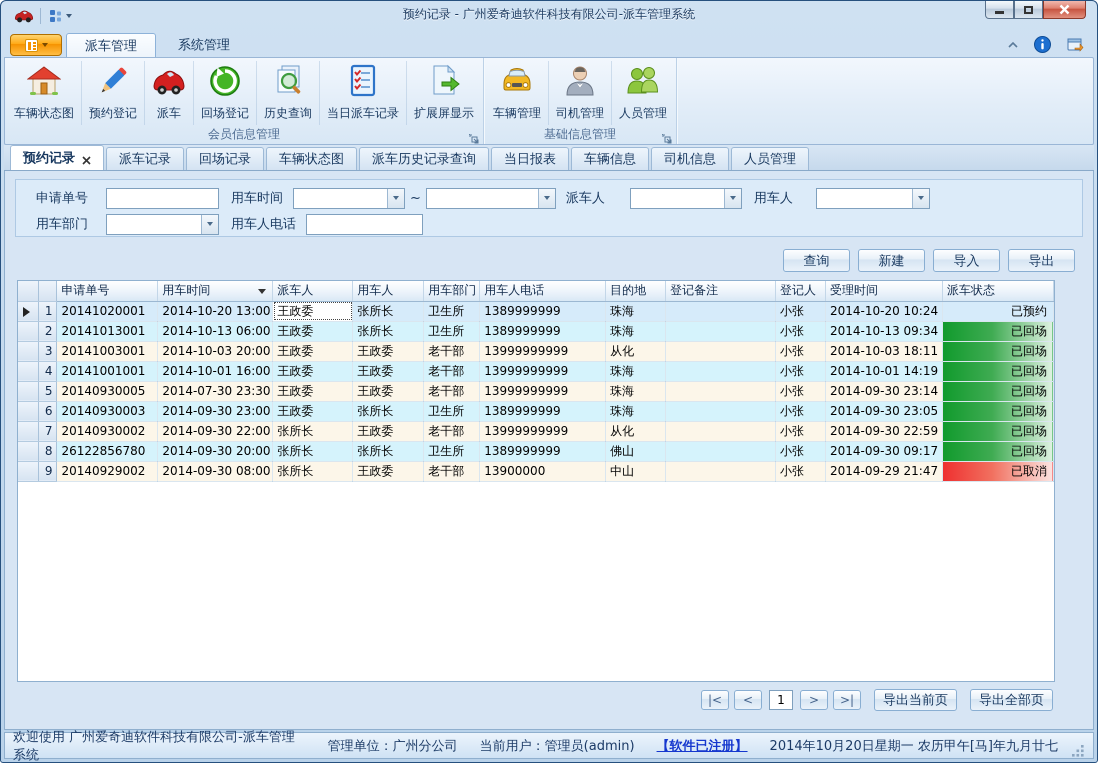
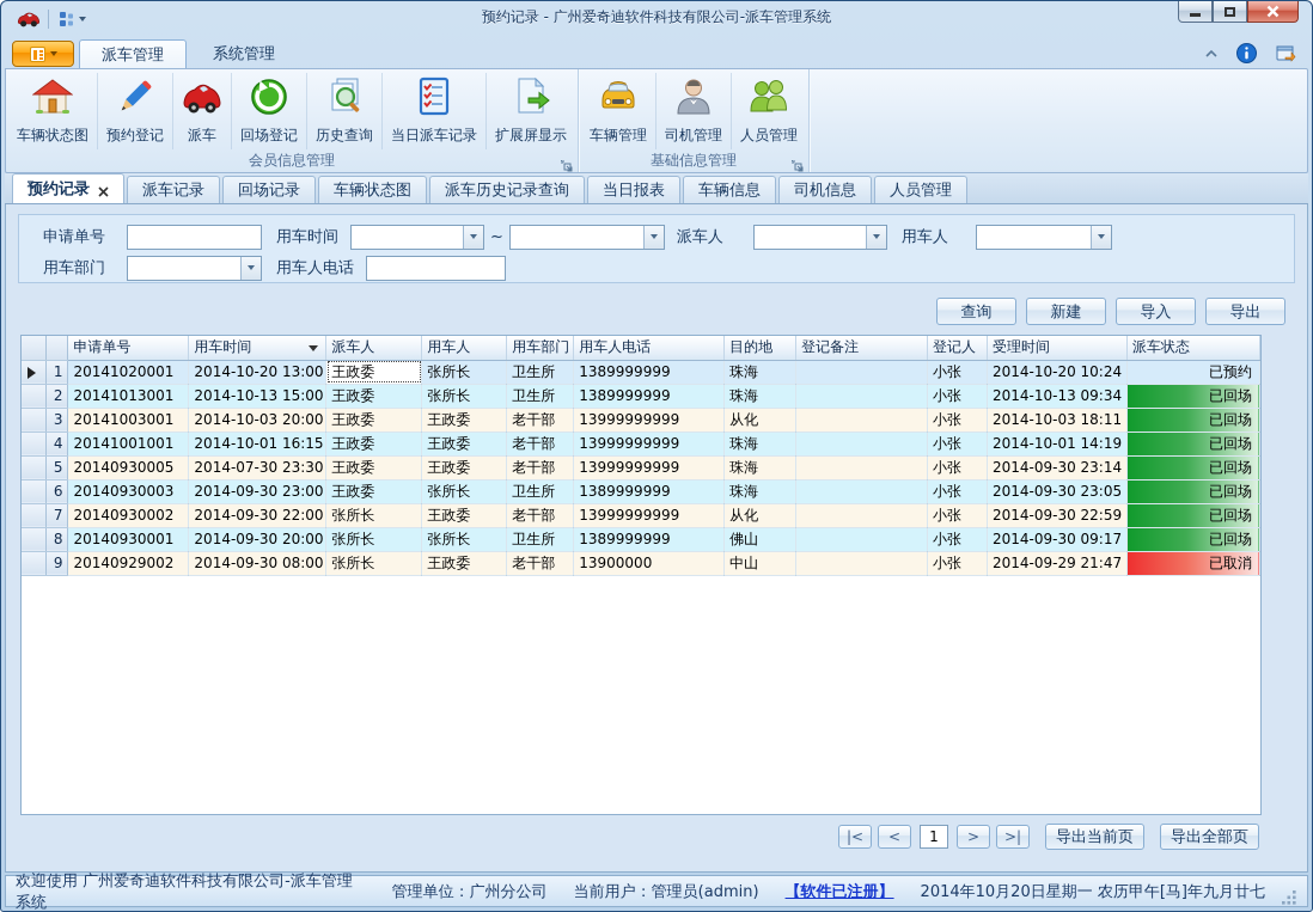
  预约记录 - 广州爱奇迪软件科技有限公司-派车管理系统
  派车管理
  系统管理
  车辆状态图
  预约登记
  派车
  回场登记
  历史查询
  当日派车记录
  扩展屏显示
  会员信息管理
  车辆管理
  司机管理
  人员管理
  基础信息管理
  预约记录
  派车记录
  回场记录
  车辆状态图
  派车历史记录查询
  当日报表
  车辆信息
  司机信息
  人员管理
  申请单号
  用车时间
  ~
  派车人
  用车人
  用车部门
  用车人电话
  查询
  新建
  导入
  导出
  		申请单号	用车时间	派车人	用车人	用车部门	用车人电话	目的地	登记备注	登记人	受理时间	派车状态
  	1	20141020001	2014-10-20 13:00	王政委	张所长	卫生所	1389999999	珠海		小张	2014-10-20 10:24	已预约
- 	2	20141013001	2014-10-13 06:00	王政委	张所长	卫生所	1389999999	珠海		小张	2014-10-13 09:34	已回场
+ 	2	20141013001	2014-10-13 15:00	王政委	张所长	卫生所	1389999999	珠海		小张	2014-10-13 09:34	已回场
  	3	20141003001	2014-10-03 20:00	王政委	王政委	老干部	13999999999	从化		小张	2014-10-03 18:11	已回场
- 	4	20141001001	2014-10-01 16:00	王政委	王政委	老干部	13999999999	珠海		小张	2014-10-01 14:19	已回场
+ 	4	20141001001	2014-10-01 16:15	王政委	王政委	老干部	13999999999	珠海		小张	2014-10-01 14:19	已回场
  	5	20140930005	2014-07-30 23:30	王政委	王政委	老干部	13999999999	珠海		小张	2014-09-30 23:14	已回场
  	6	20140930003	2014-09-30 23:00	王政委	张所长	卫生所	1389999999	珠海		小张	2014-09-30 23:05	已回场
  	7	20140930002	2014-09-30 22:00	张所长	王政委	老干部	13999999999	从化		小张	2014-09-30 22:59	已回场
- 	8	26122856780	2014-09-30 20:00	张所长	张所长	卫生所	1389999999	佛山		小张	2014-09-30 09:17	已回场
+ 	8	20140930001	2014-09-30 20:00	张所长	张所长	卫生所	1389999999	佛山		小张	2014-09-30 09:17	已回场
  	9	20140929002	2014-09-30 08:00	张所长	王政委	老干部	13900000	中山		小张	2014-09-29 21:47	已取消
  |<
  <
  1
  >
  >|
  导出当前页
  导出全部页
  欢迎使用 广州爱奇迪软件科技有限公司-派车管理系统
  管理单位：广州分公司
  当前用户：管理员(admin)
  【软件已注册】
  2014年10月20日星期一 农历甲午[马]年九月廿七
